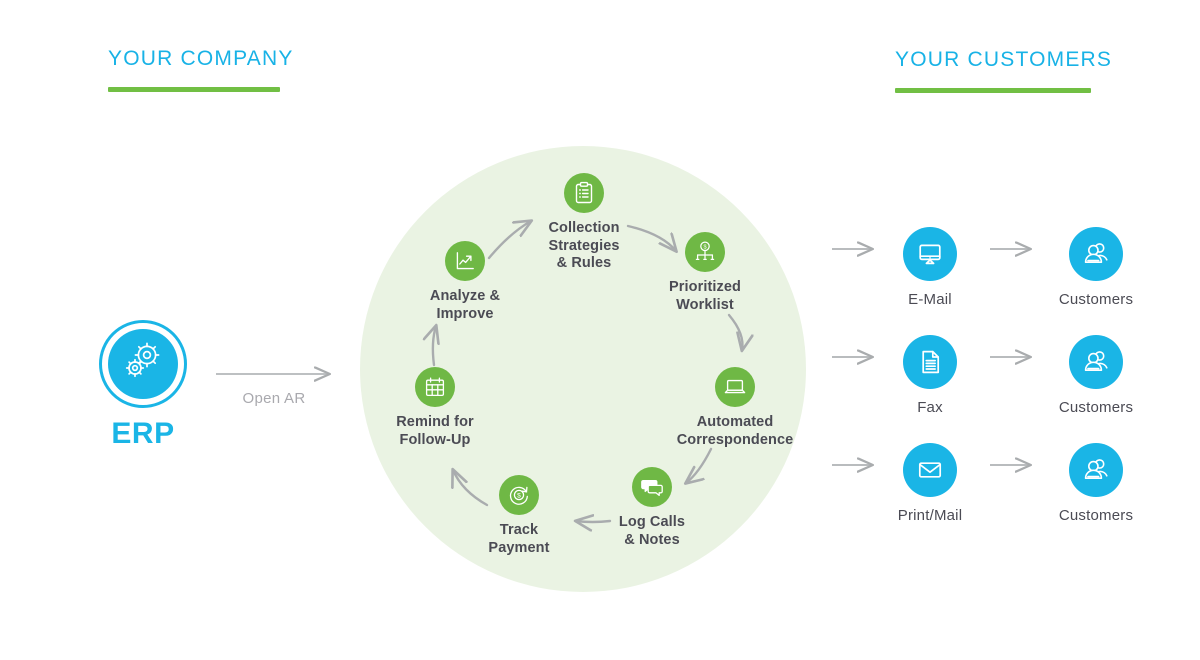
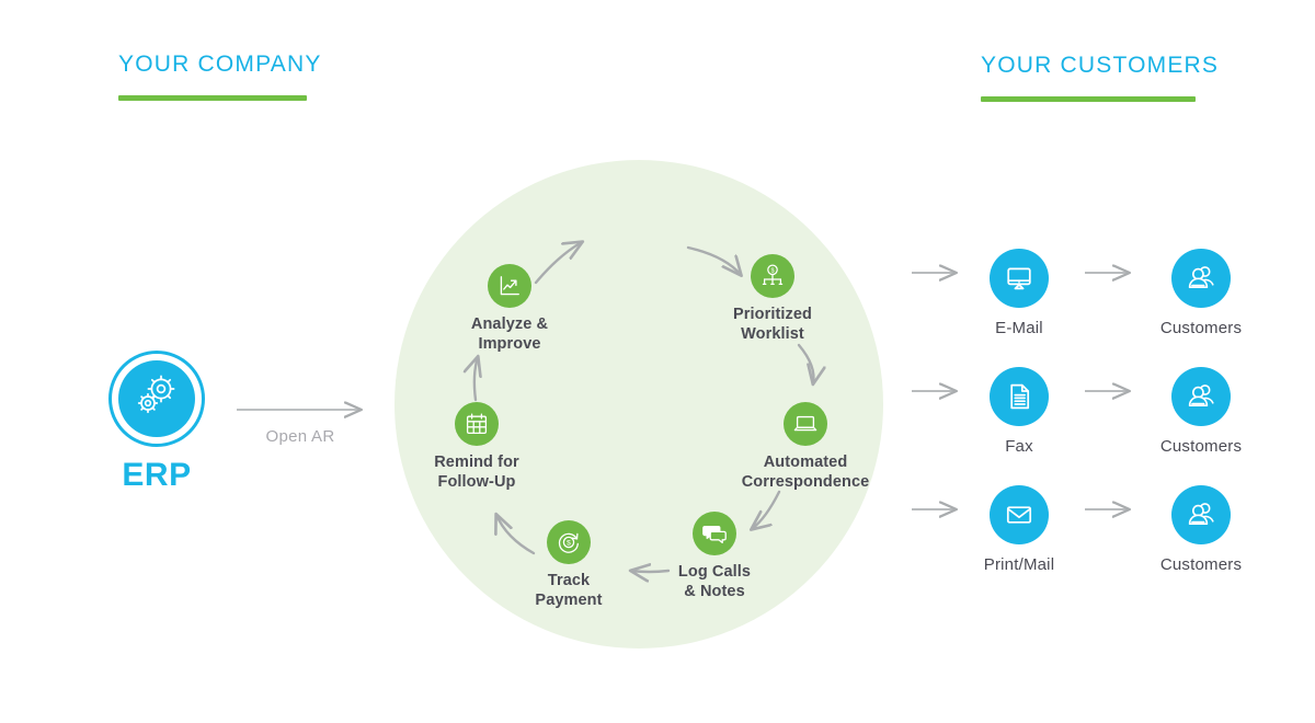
  YOUR COMPANY
  YOUR CUSTOMERS
  ERP
  Open AR
- Collection
- Strategies
- & Rules
  Prioritized
  Worklist
  Automated
  Correspondence
  Log Calls
  & Notes
  Track
  Payment
  Remind for
  Follow-Up
  Analyze &
  Improve
  E-Mail
  Customers
  Fax
  Customers
  Print/Mail
  Customers
